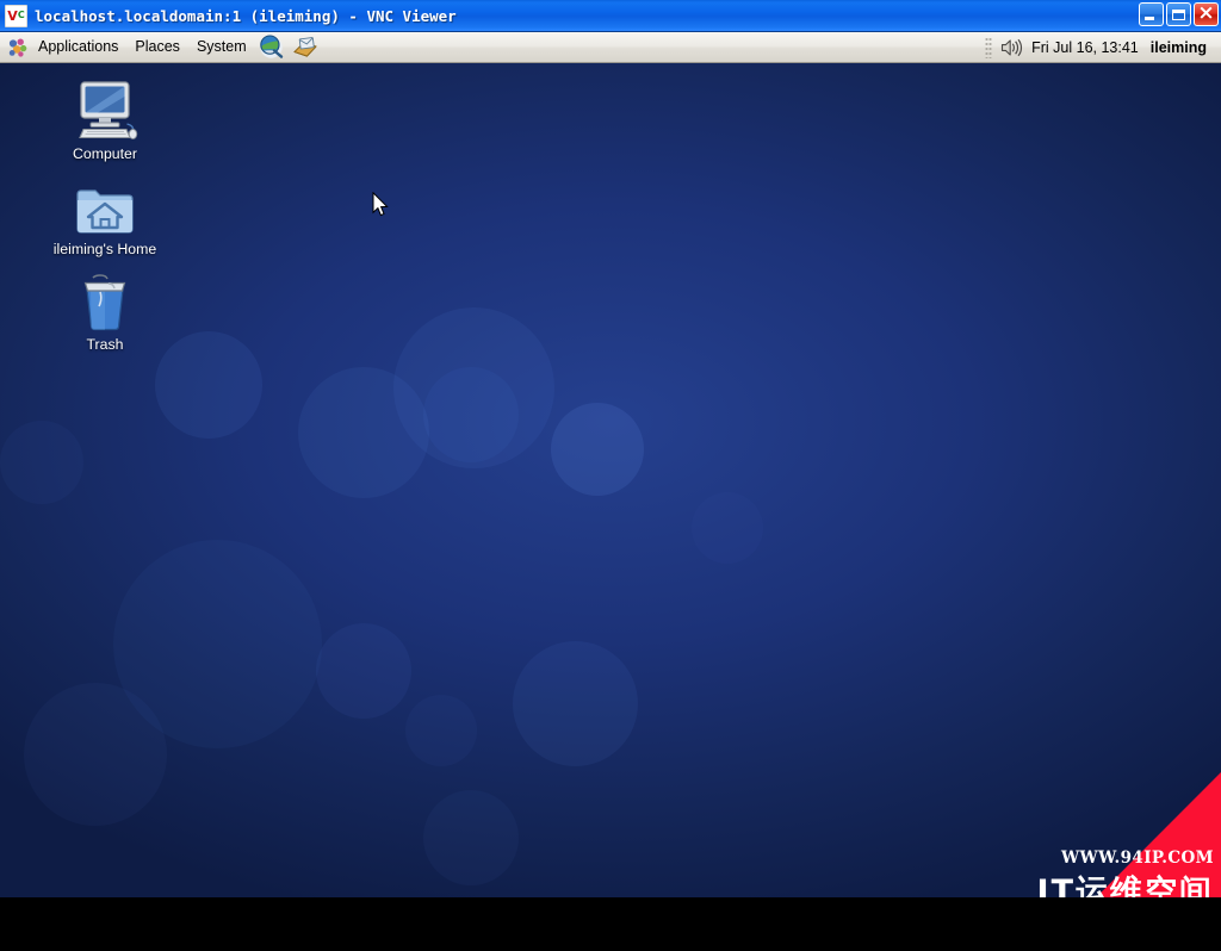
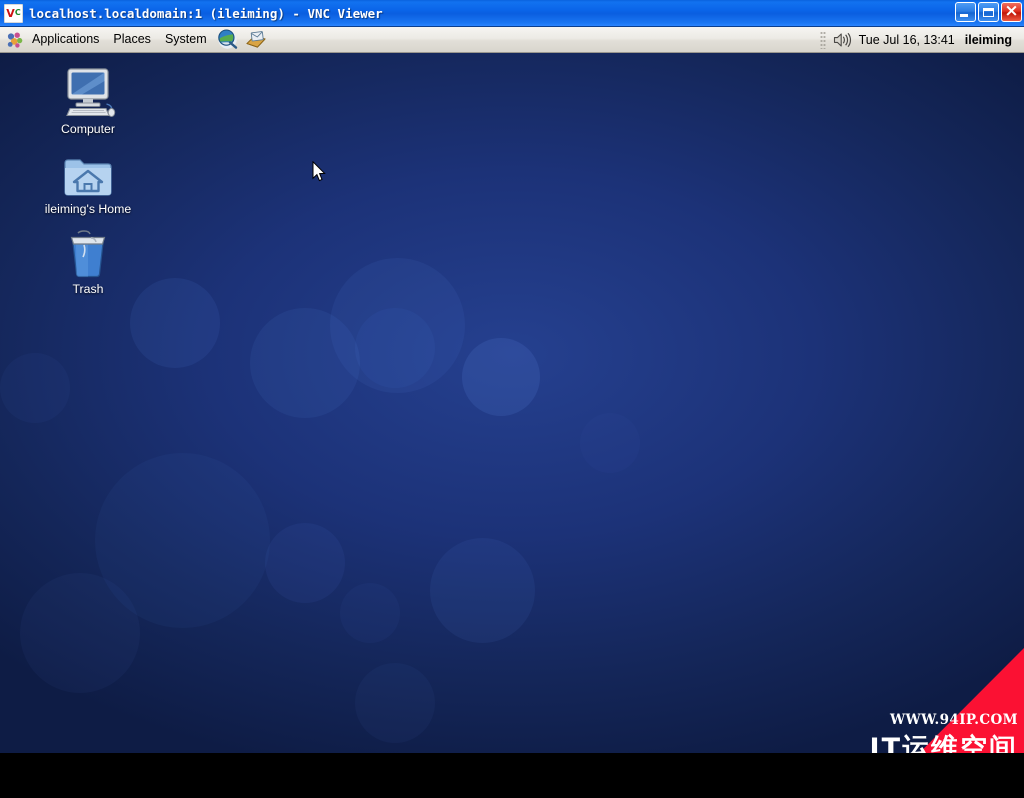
  V
  C
  localhost.localdomain:1 (ileiming) - VNC Viewer
  Applications
  Places
  System
- Fri Jul 16, 13:41
+ Tue Jul 16, 13:41
  ileiming
  Computer
  ileiming's Home
  Trash
  WWW.94IP.COM
  IT运维空间
